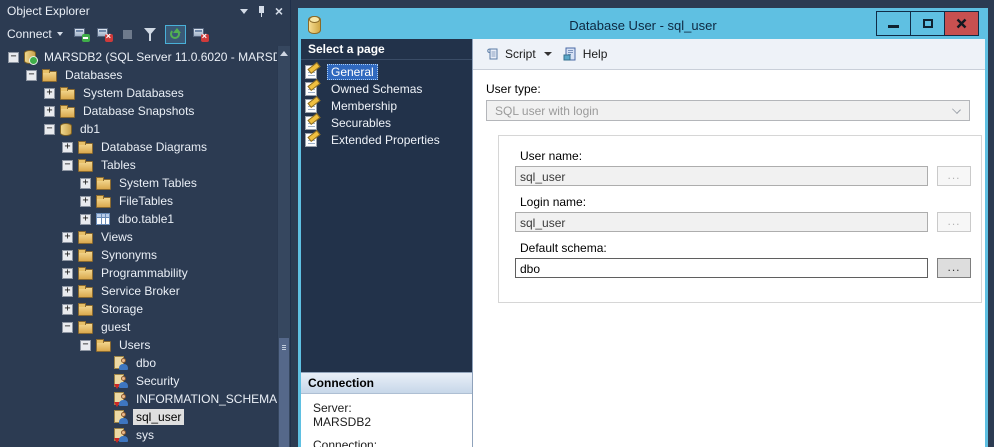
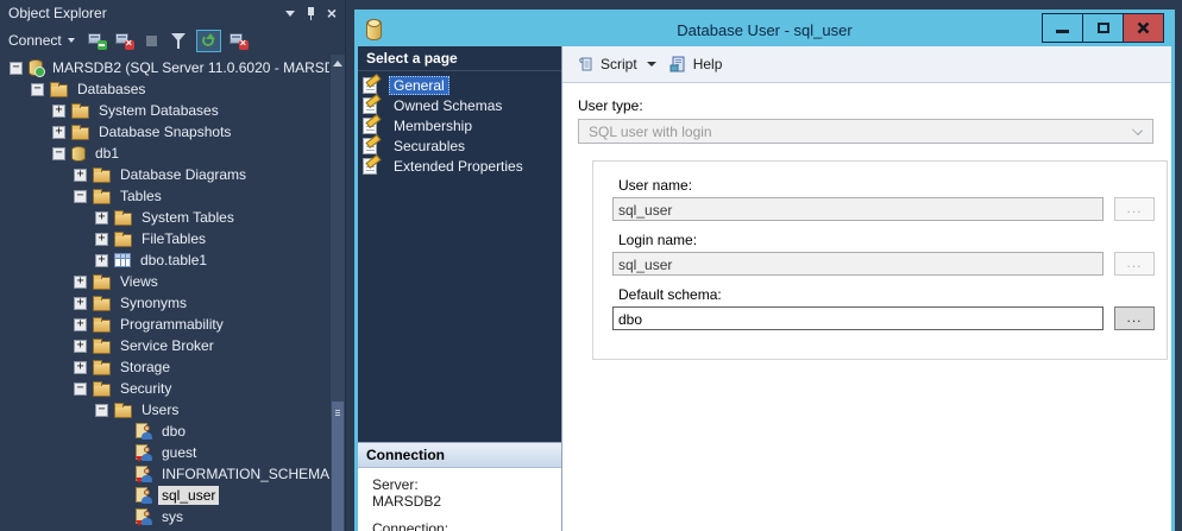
  Object Explorer
  ×
  Connect
  −
  MARSDB2 (SQL Server 11.0.6020 - MARS
  −
  Databases
  +
  System Databases
  +
  Database Snapshots
  −
  db1
  +
  Database Diagrams
  −
  Tables
  +
  System Tables
  +
  FileTables
  +
  dbo.table1
  +
  Views
  +
  Synonyms
  +
  Programmability
  +
  Service Broker
  +
  Storage
  −
- guest
+ Security
  −
  Users
  dbo
- Security
+ guest
  INFORMATION_SCHEMA
  sql_user
  sys
  Database User - sql_user
  Select a page
  General
  Owned Schemas
  Membership
  Securables
  Extended Properties
  Connection
  Server:
  MARSDB2
  Connection:
  Script
  Help
  User type:
  SQL user with login
  User name:
  sql_user
  ...
  Login name:
  sql_user
  ...
  Default schema:
  dbo
  ...
